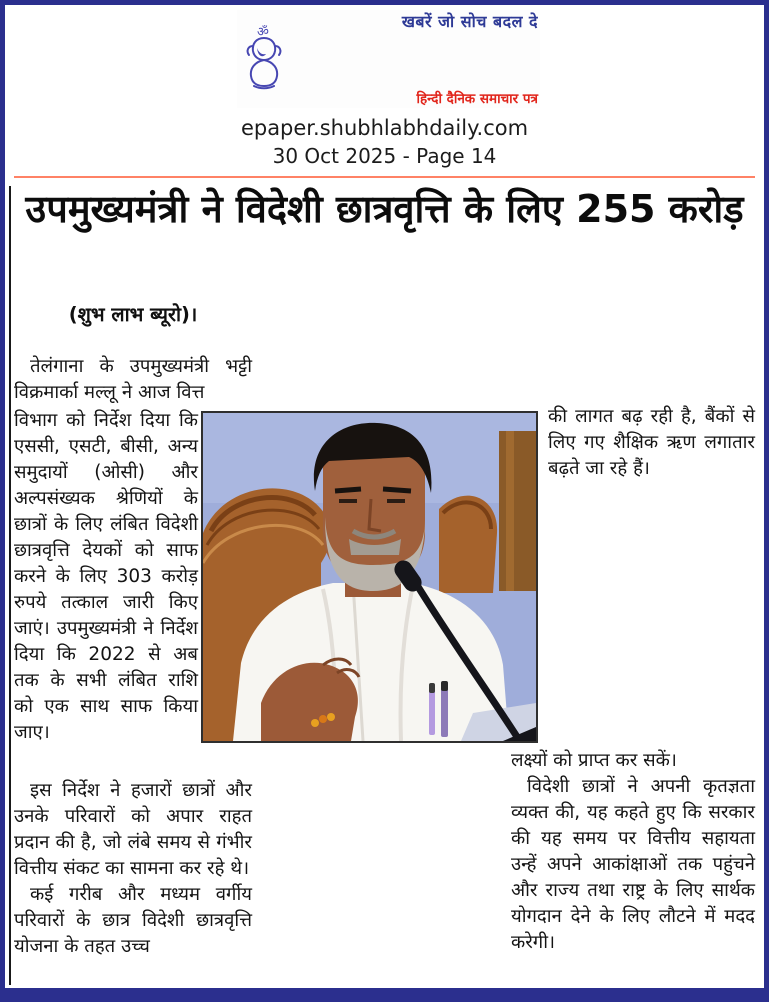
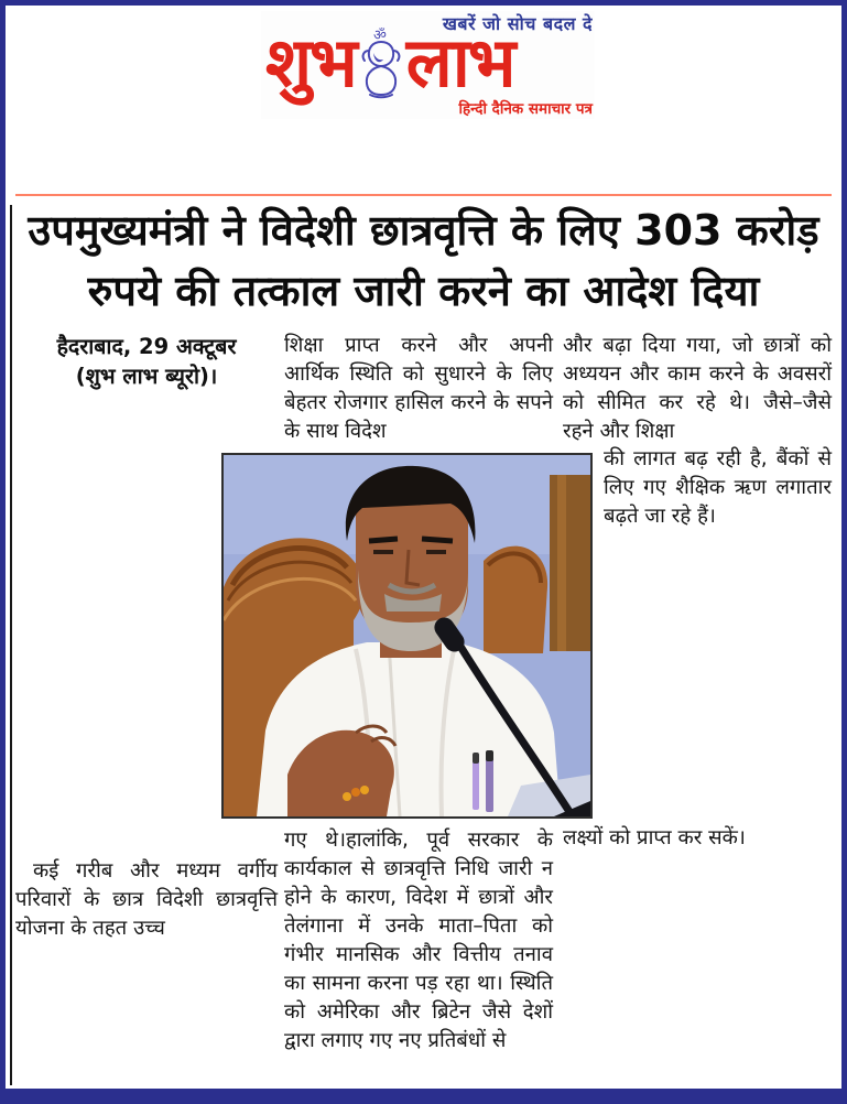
  खबरें जो सोच बदल दे
+ शुभ
  ॐ
+ लाभ
  हिन्दी दैनिक समाचार पत्र
- epaper.shubhlabhdaily.com
- 30 Oct 2025 - Page 14
- उपमुख्यमंत्री ने विदेशी छात्रवृत्ति के लिए 255 करोड़
+ उपमुख्यमंत्री ने विदेशी छात्रवृत्ति के लिए 303 करोड़
+ रुपये की तत्काल जारी करने का आदेश दिया
+ हैदराबाद, 29 अक्टूबर
  (शुभ लाभ ब्यूरो)।
- तेलंगाना के उपमुख्यमंत्री भट्टी विक्रमार्का मल्लू ने आज वित्त
- विभाग को निर्देश दिया कि एससी, एसटी, बीसी, अन्य समुदायों (ओसी) और अल्पसंख्यक श्रेणियों के छात्रों के लिए लंबित विदेशी छात्रवृत्ति देयकों को साफ करने के लिए 303 करोड़ रुपये तत्काल जारी किए जाएं। उपमुख्यमंत्री ने निर्देश दिया कि 2022 से अब तक के सभी लंबित राशि को एक साथ साफ किया जाए।
- इस निर्देश ने हजारों छात्रों और उनके परिवारों को अपार राहत प्रदान की है, जो लंबे समय से गंभीर वित्तीय संकट का सामना कर रहे थे।
  कई गरीब और मध्यम वर्गीय परिवारों के छात्र विदेशी छात्रवृत्ति योजना के तहत उच्च
+ शिक्षा प्राप्त करने और अपनी आर्थिक स्थिति को सुधारने के लिए बेहतर रोजगार हासिल करने के सपने के साथ विदेश
+ गए थे।हालांकि, पूर्व सरकार के कार्यकाल से छात्रवृत्ति निधि जारी न होने के कारण, विदेश में छात्रों और तेलंगाना में उनके माता–पिता को गंभीर मानसिक और वित्तीय तनाव का सामना करना पड़ रहा था। स्थिति को अमेरिका और ब्रिटेन जैसे देशों द्वारा लगाए गए नए प्रतिबंधों से
+ और बढ़ा दिया गया, जो छात्रों को अध्ययन और काम करने के अवसरों को सीमित कर रहे थे। जैसे–जैसे रहने और शिक्षा
  की लागत बढ़ रही है, बैंकों से लिए गए शैक्षिक ऋण लगातार बढ़ते जा रहे हैं।
  लक्ष्यों को प्राप्त कर सकें।
- विदेशी छात्रों ने अपनी कृतज्ञता व्यक्त की, यह कहते हुए कि सरकार की यह समय पर वित्तीय सहायता उन्हें अपने आकांक्षाओं तक पहुंचने और राज्य तथा राष्ट्र के लिए सार्थक योगदान देने के लिए लौटने में मदद करेगी।
